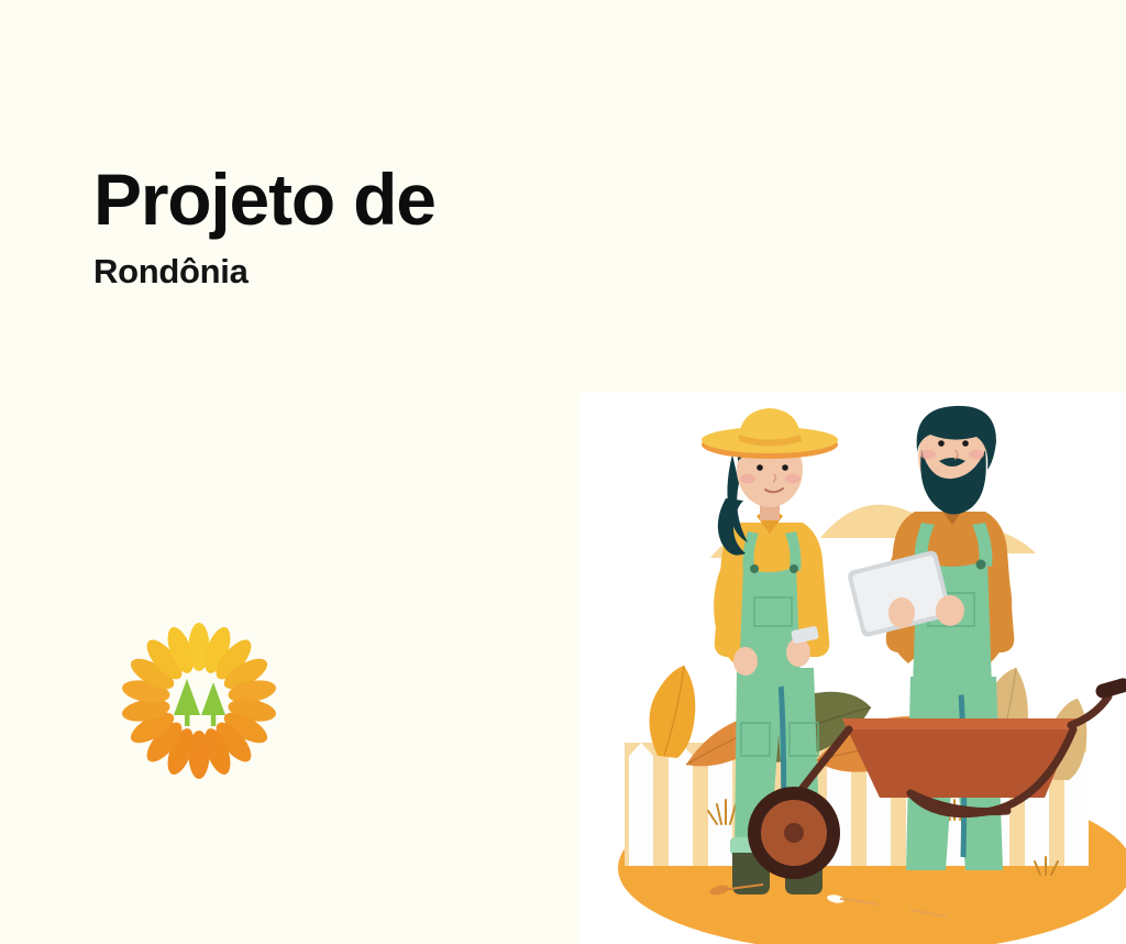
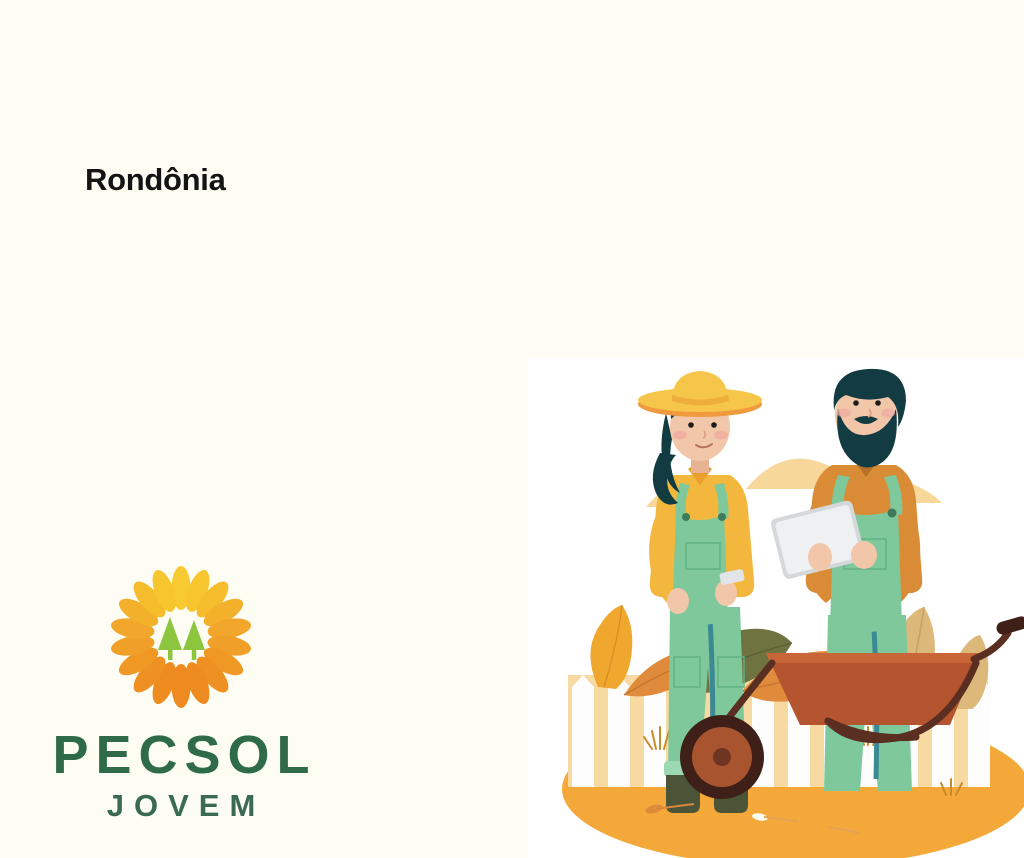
- Projeto de
  Rondônia
+ PECSOL
+ JOVEM
